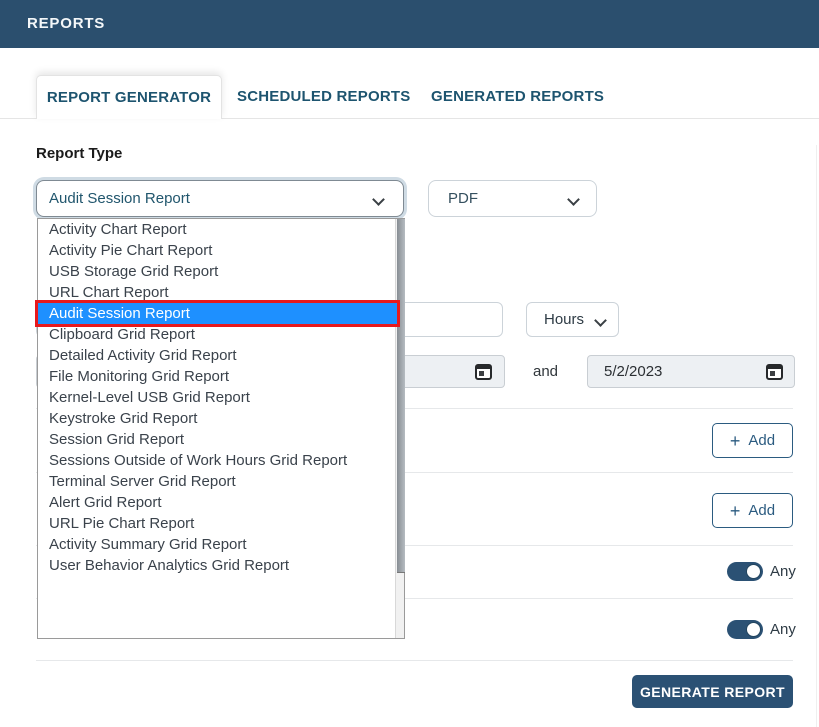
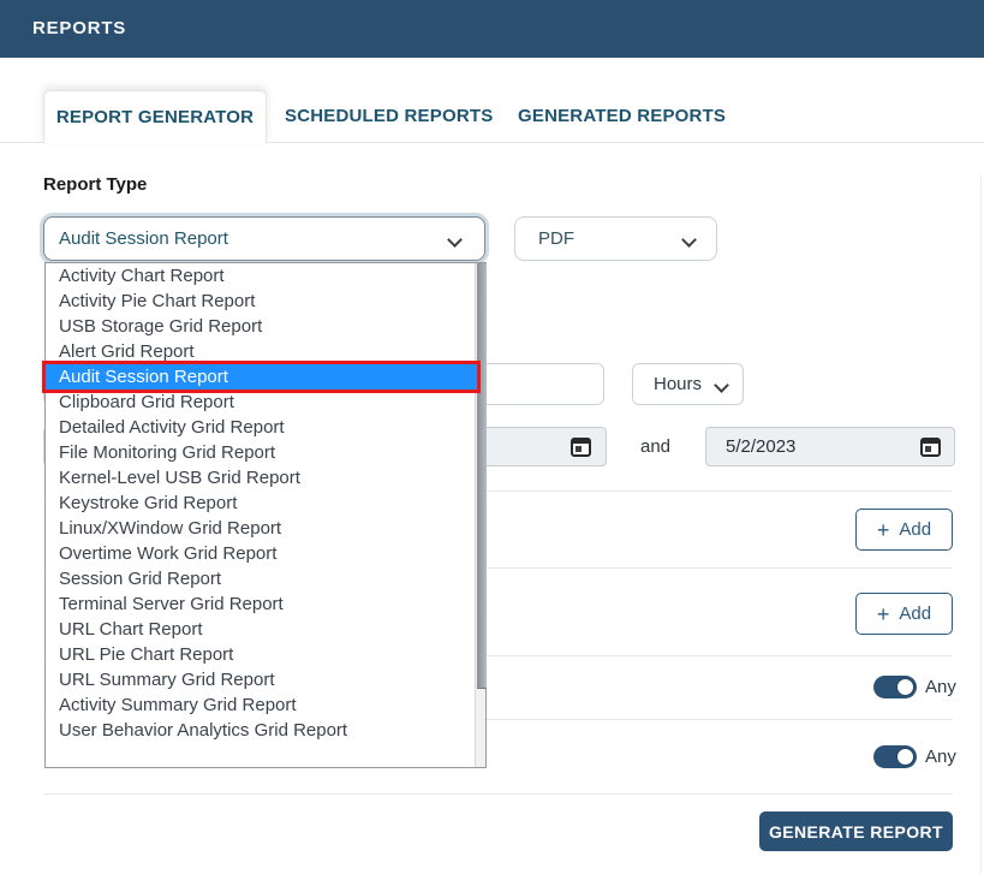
  REPORTS
  REPORT GENERATOR
  SCHEDULED REPORTS
  GENERATED REPORTS
  Report Type
  Audit Session Report
  PDF
  Activity Chart Report
  Activity Pie Chart Report
  USB Storage Grid Report
- URL Chart Report
+ Alert Grid Report
  Audit Session Report
  Clipboard Grid Report
  Detailed Activity Grid Report
  File Monitoring Grid Report
  Kernel-Level USB Grid Report
  Keystroke Grid Report
+ Linux/XWindow Grid Report
+ Overtime Work Grid Report
  Session Grid Report
- Sessions Outside of Work Hours Grid Report
  Terminal Server Grid Report
- Alert Grid Report
+ URL Chart Report
  URL Pie Chart Report
+ URL Summary Grid Report
  Activity Summary Grid Report
  User Behavior Analytics Grid Report
  Hours
  and
  5/2/2023
  +
  Add
  +
  Add
  Any
  Any
  GENERATE REPORT
